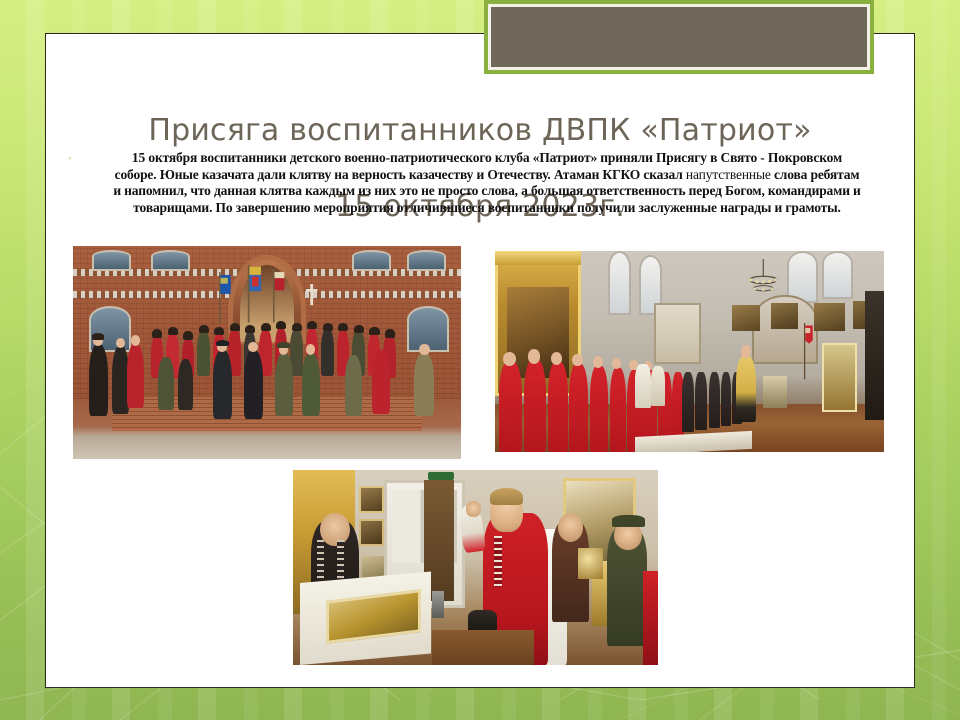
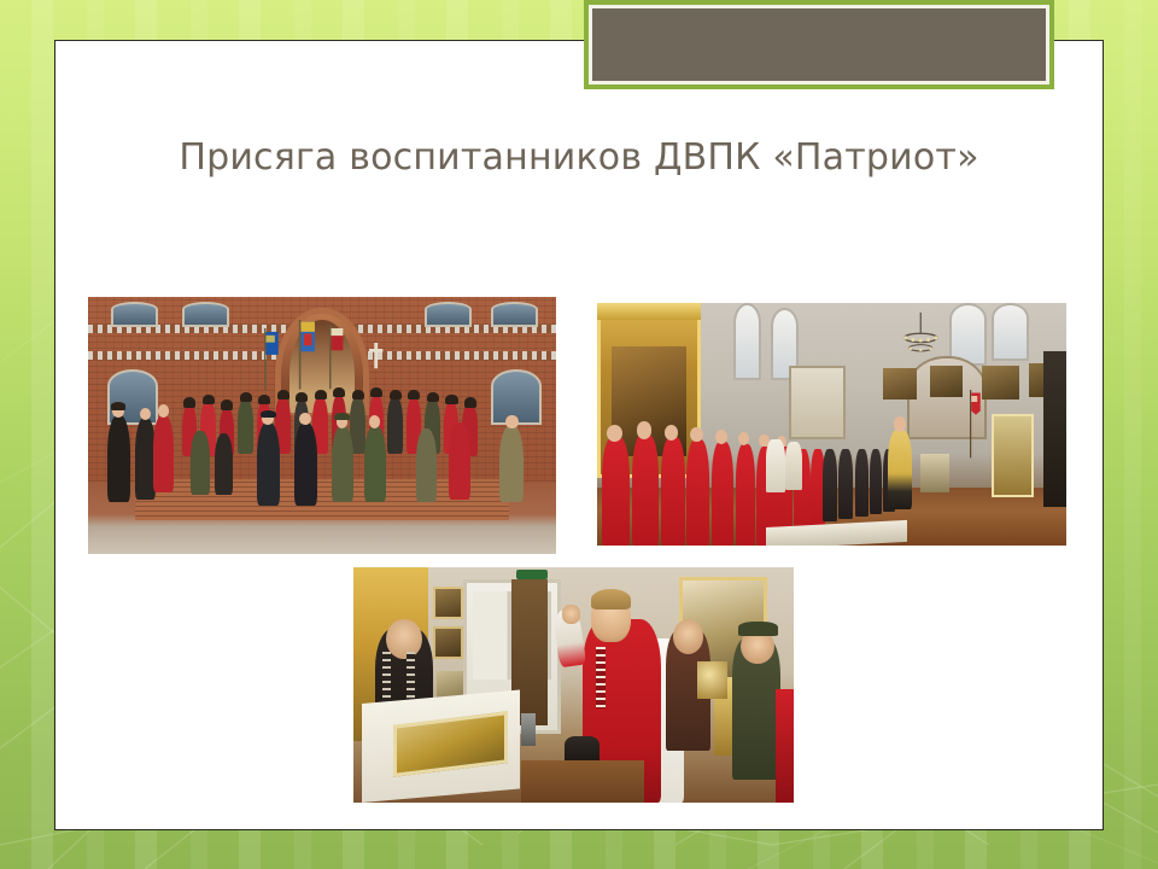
  Присяга воспитанников ДВПК «Патриот»
- 15 октября 2023г.
- ◦
- 15 октября воспитанники детского военно-патриотического клуба «Патриот» приняли Присягу в Свято - Покровском соборе. Юные казачата дали клятву на верность казачеству и Отечеству. Атаман КГКО сказал напутственные слова ребятам и напомнил, что данная клятва каждым из них это не просто слова, а большая ответственность перед Богом, командирами и товарищами. По завершению мероприятия отличившиеся воспитанники получили заслуженные награды и грамоты.
